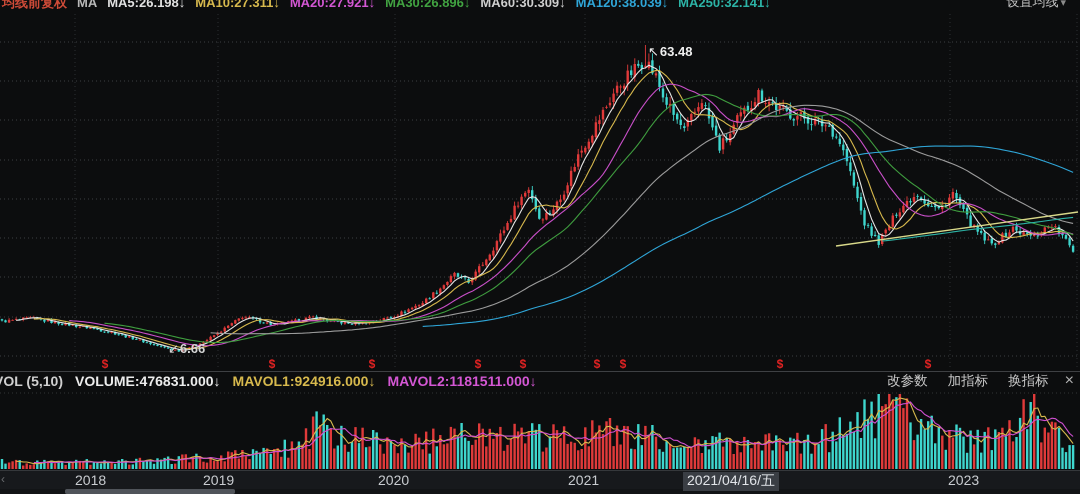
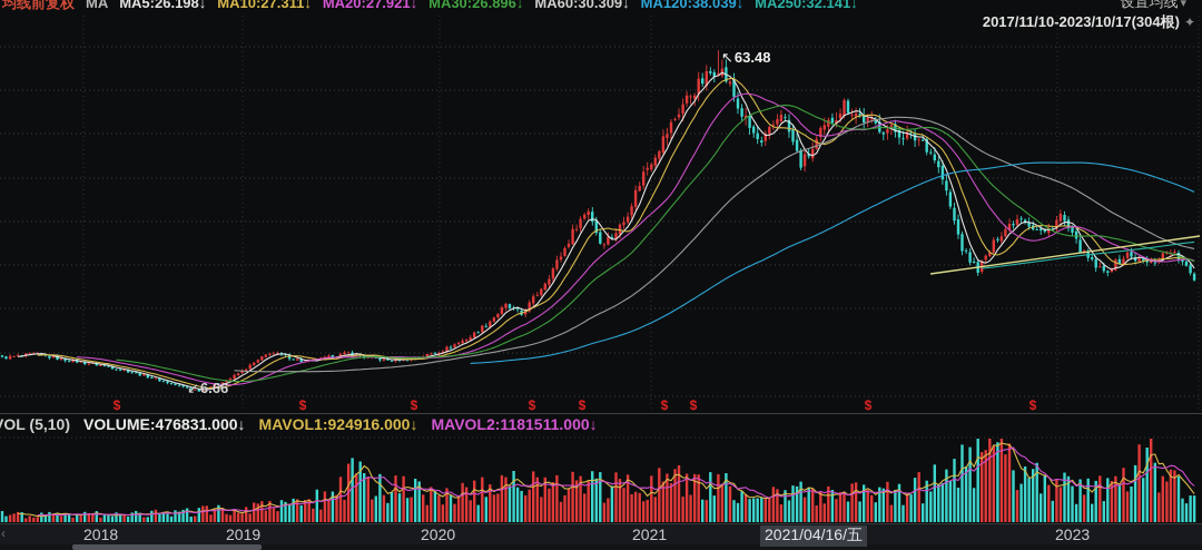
  $
  $
  $
  $
  $
  $
  $
  $
  $
  均线前复权 MA MA5:26.198↓ MA10:27.311↓ MA20:27.921↓ MA30:26.896↓ MA60:30.309↓ MA120:38.039↓ MA250:32.141↓
  设置均线 ▾
+ 2017/11/10-2023/10/17(304根) ✦
  ↖63.48
  ↙6.66
  OL (5,10) VOLUME:476831.000↓ MAVOL1:924916.000↓ MAVOL2:1181511.000↓
- 改参数 加指标 换指标 ×
  ‹
  2018
  2019
  2020
  2021
  2021/04/16/五
  2023
